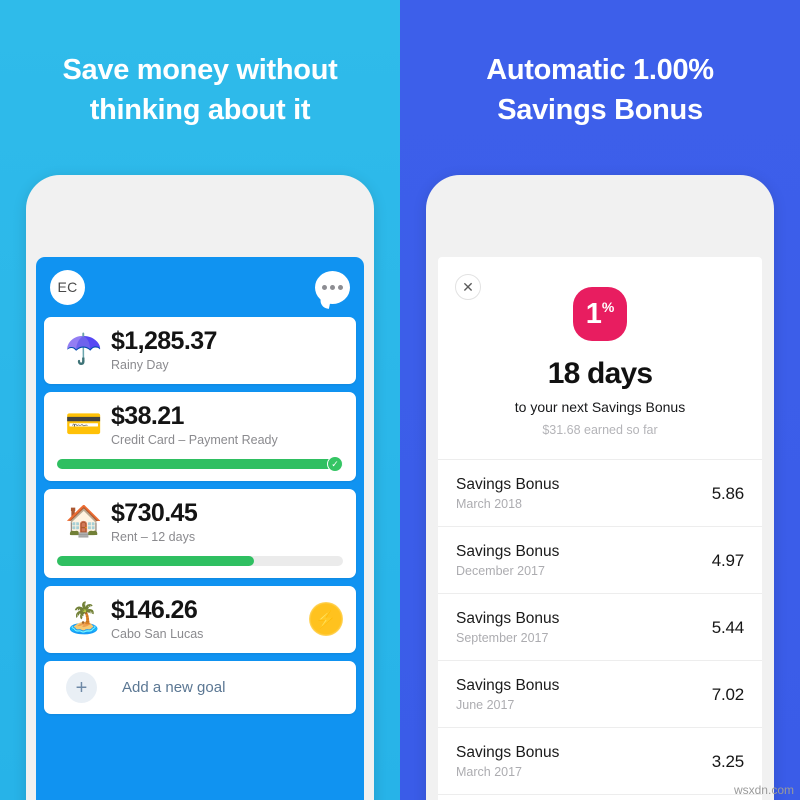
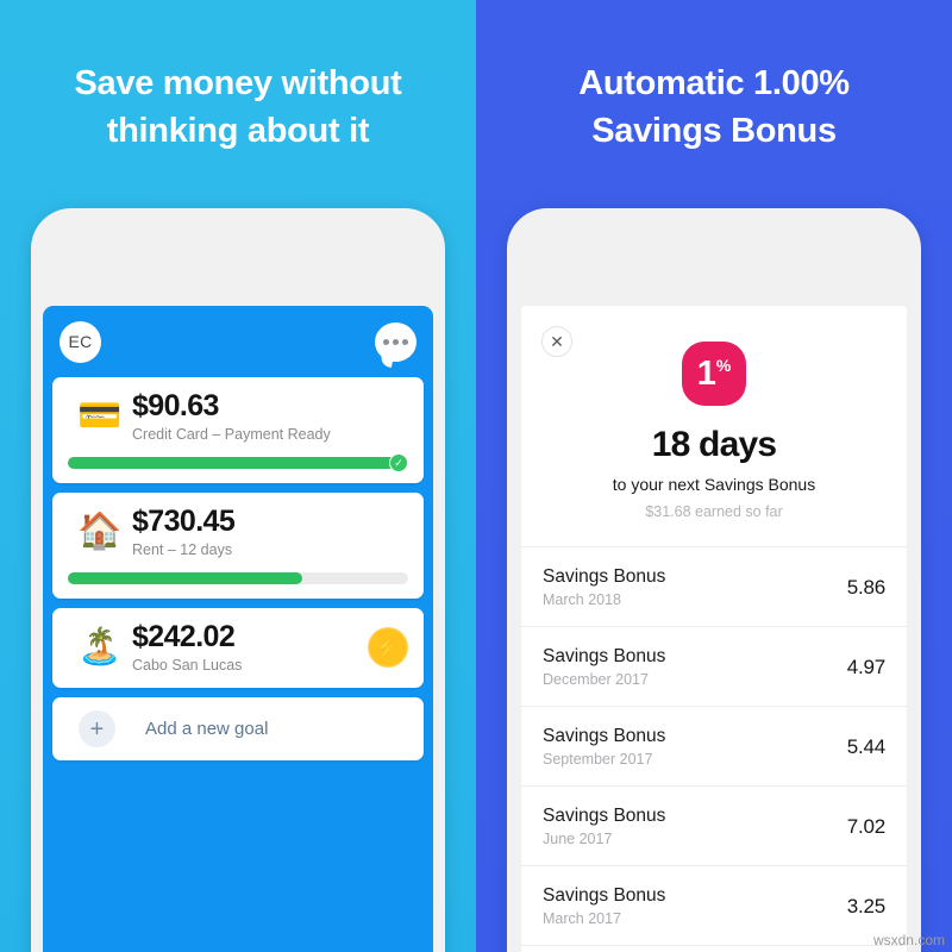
  Save money without
  thinking about it
  EC
- ☂️
- $1,285.37
- Rainy Day
  💳
- $38.21
+ $90.63
  Credit Card – Payment Ready
  ✓
  🏠
  $730.45
  Rent – 12 days
  🏝️
- $146.26
+ $242.02
  Cabo San Lucas
  ⚡
  +
  Add a new goal
  Automatic 1.00%
  Savings Bonus
  ✕
  1
  %
  18 days
  to your next Savings Bonus
  $31.68 earned so far
  Savings Bonus
  March 2018
  5.86
  Savings Bonus
  December 2017
  4.97
  Savings Bonus
  September 2017
  5.44
  Savings Bonus
  June 2017
  7.02
  Savings Bonus
  March 2017
  3.25
  wsxdn.com
